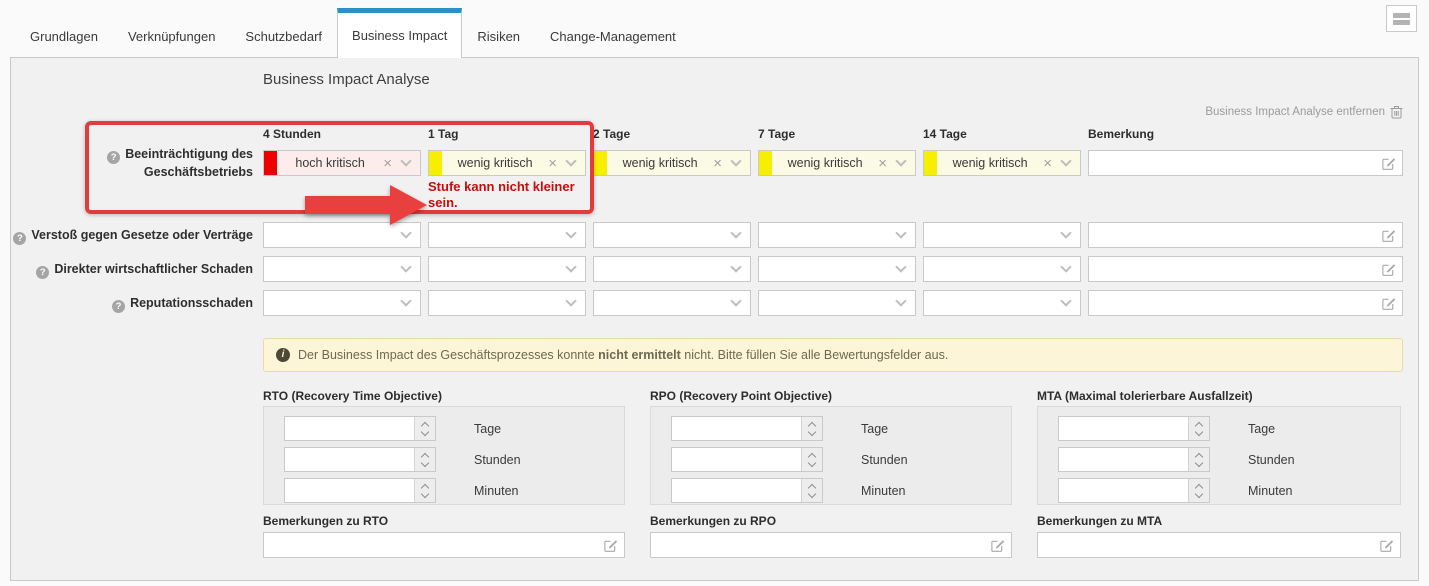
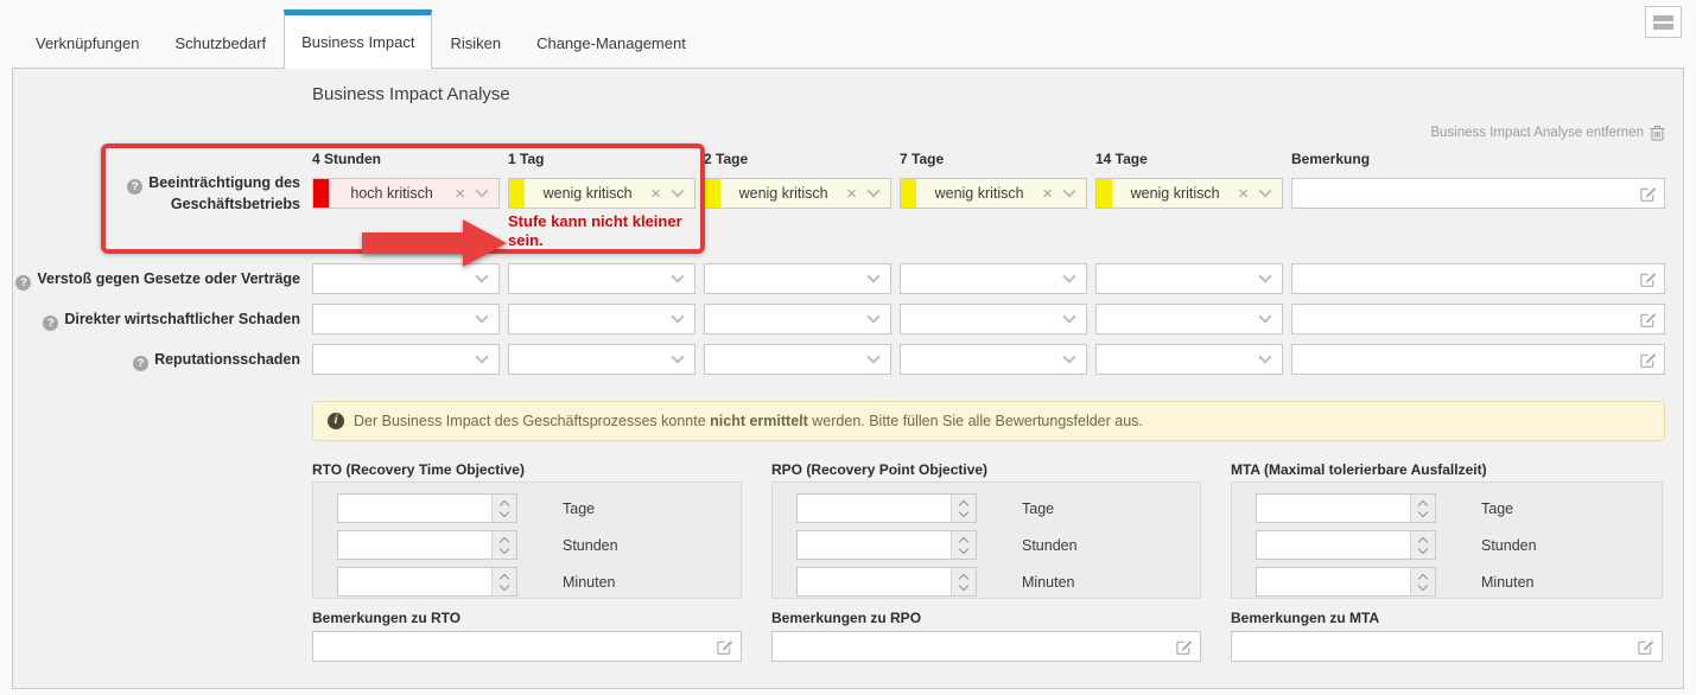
- Grundlagen
  Verknüpfungen
  Schutzbedarf
  Business Impact
  Risiken
  Change-Management
  Business Impact Analyse
  Business Impact Analyse entfernen
  4 Stunden
  1 Tag
  2 Tage
  7 Tage
  14 Tage
  Bemerkung
  ? Beeinträchtigung des
  Geschäftsbetriebs
  ? Verstoß gegen Gesetze oder Verträge
  ? Direkter wirtschaftlicher Schaden
  ? Reputationsschaden
  hoch kritisch
  ×
  wenig kritisch
  ×
  wenig kritisch
  ×
  wenig kritisch
  ×
  wenig kritisch
  ×
  Stufe kann nicht kleiner sein.
  i
- Der Business Impact des Geschäftsprozesses konnte nicht ermittelt nicht. Bitte füllen Sie alle Bewertungsfelder aus.
+ Der Business Impact des Geschäftsprozesses konnte nicht ermittelt werden. Bitte füllen Sie alle Bewertungsfelder aus.
  RTO (Recovery Time Objective)
  Tage
  Stunden
  Minuten
  Bemerkungen zu RTO
  RPO (Recovery Point Objective)
  Tage
  Stunden
  Minuten
  Bemerkungen zu RPO
  MTA (Maximal tolerierbare Ausfallzeit)
  Tage
  Stunden
  Minuten
  Bemerkungen zu MTA
